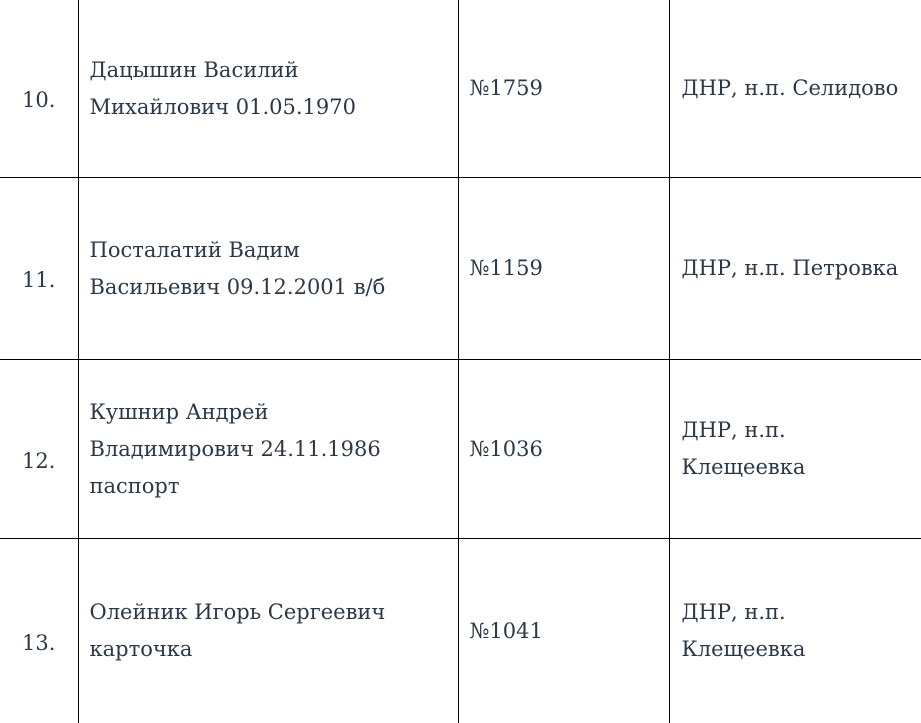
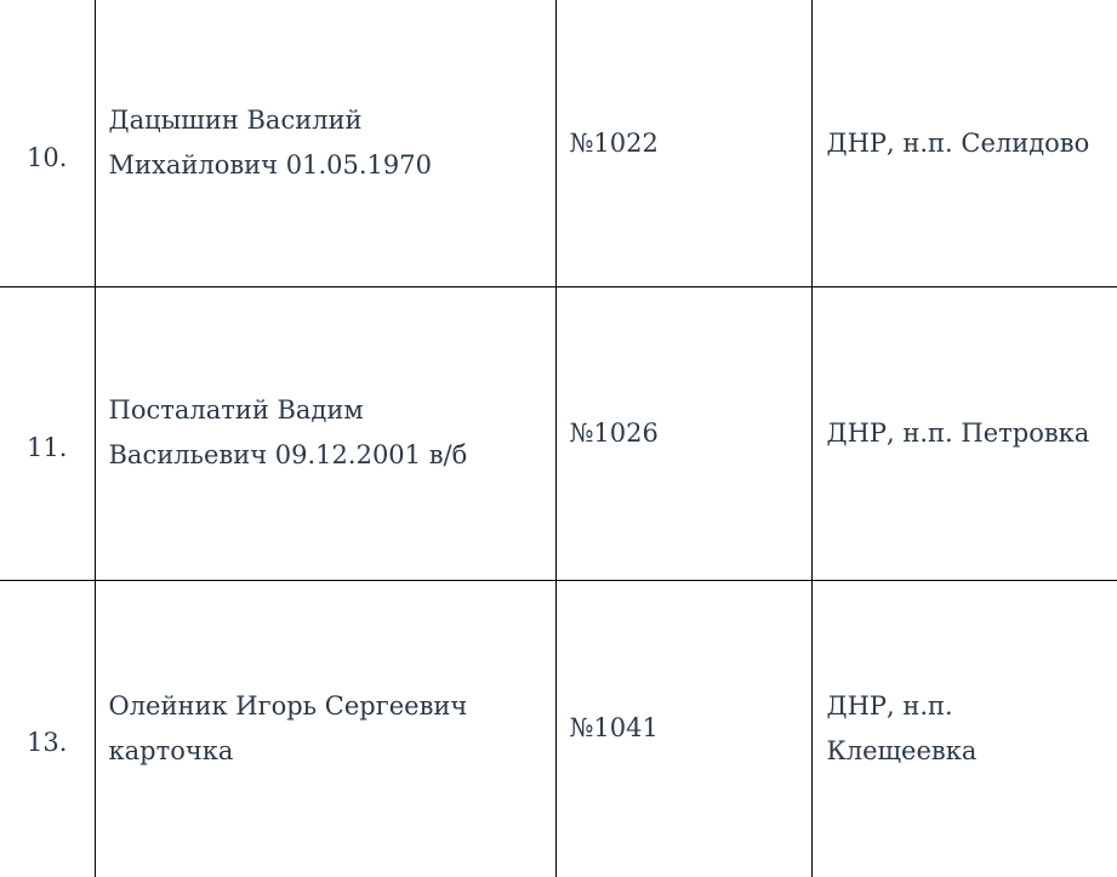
- 10.	Дацышин Василий Михайлович 01.05.1970	№1759	ДНР, н.п. Селидово
+ 10.	Дацышин Василий Михайлович 01.05.1970	№1022	ДНР, н.п. Селидово
- 11.	Посталатий Вадим Васильевич 09.12.2001 в/б	№1159	ДНР, н.п. Петровка
+ 11.	Посталатий Вадим Васильевич 09.12.2001 в/б	№1026	ДНР, н.п. Петровка
- 12.	Кушнир Андрей Владимирович 24.11.1986 паспорт	№1036	ДНР, н.п. Клещеевка
  13.	Олейник Игорь Сергеевич карточка	№1041	ДНР, н.п. Клещеевка
